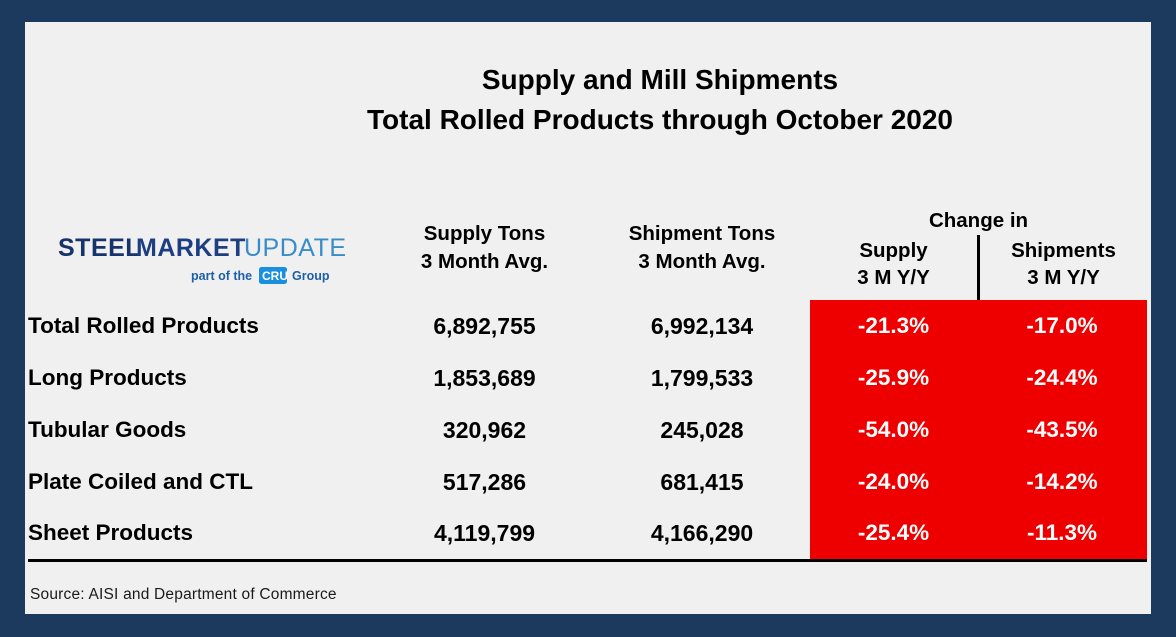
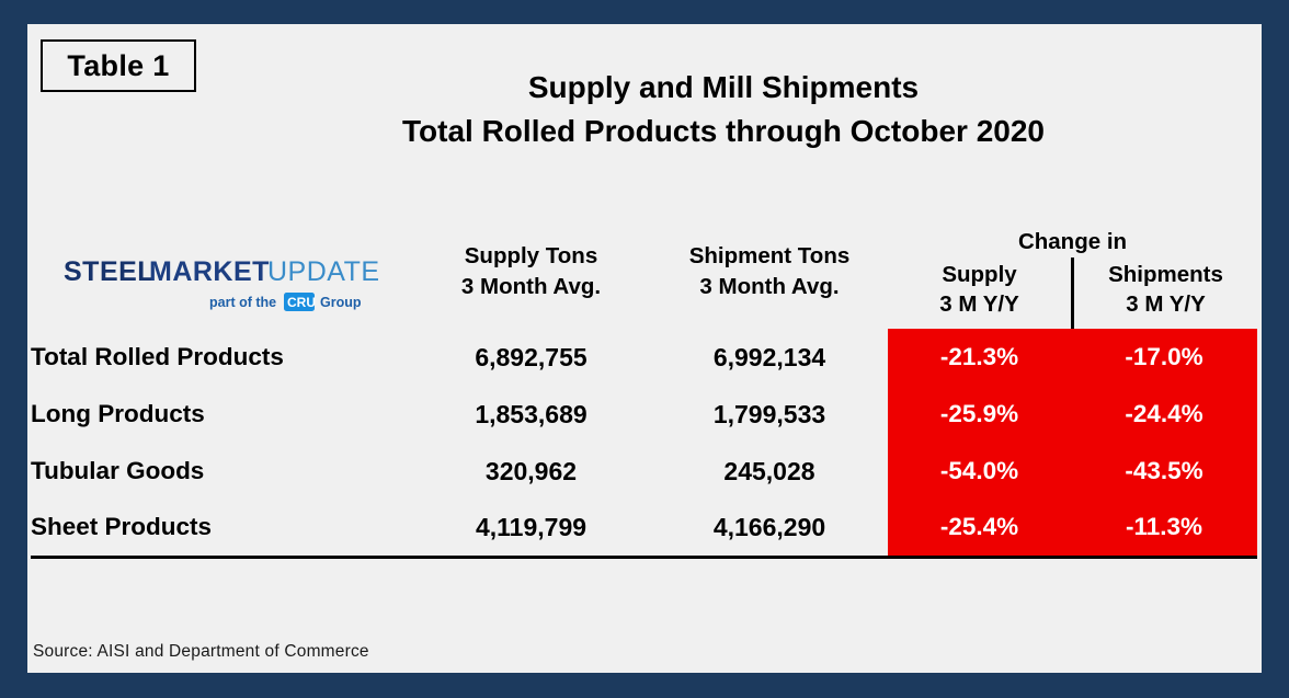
+ Table 1
  Supply and Mill Shipments
  Total Rolled Products through October 2020
  STEEL MARKET UPDATE part of the CRU Group	Supply Tons 3 Month Avg.	Shipment Tons 3 Month Avg.	Change in Supply 3 M Y/Y Shipments 3 M Y/Y
  Total Rolled Products	6,892,755	6,992,134	-21.3%	-17.0%
  Long Products	1,853,689	1,799,533	-25.9%	-24.4%
  Tubular Goods	320,962	245,028	-54.0%	-43.5%
- Plate Coiled and CTL	517,286	681,415	-24.0%	-14.2%
  Sheet Products	4,119,799	4,166,290	-25.4%	-11.3%
  Source: AISI and Department of Commerce
